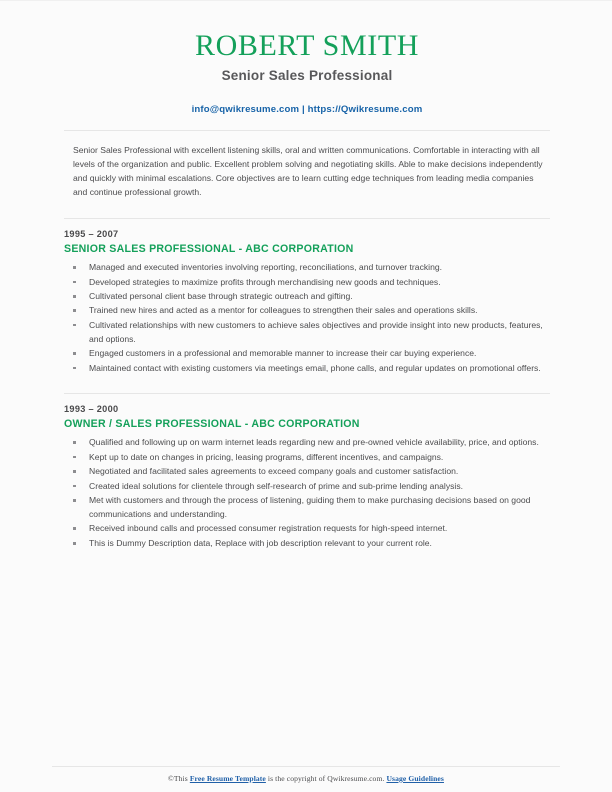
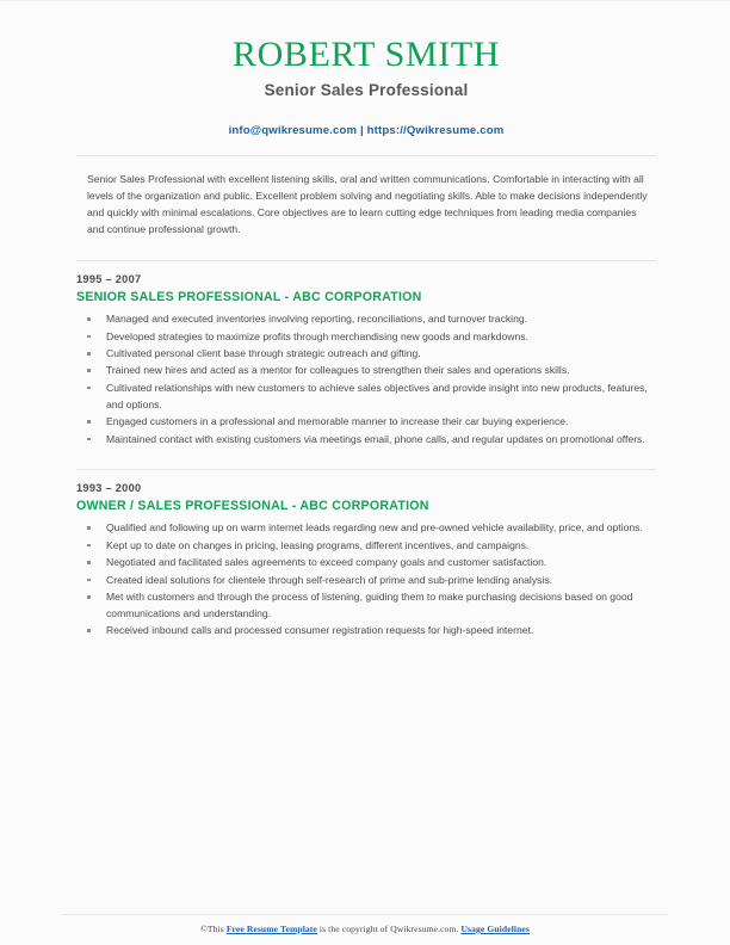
  ROBERT SMITH
  Senior Sales Professional
  info@qwikresume.com | https://Qwikresume.com
  Senior Sales Professional with excellent listening skills, oral and written communications. Comfortable in interacting with all levels of the organization and public. Excellent problem solving and negotiating skills. Able to make decisions independently and quickly with minimal escalations. Core objectives are to learn cutting edge techniques from leading media companies and continue professional growth.
  1995 – 2007
  SENIOR SALES PROFESSIONAL - ABC CORPORATION
  Managed and executed inventories involving reporting, reconciliations, and turnover tracking.
- Developed strategies to maximize profits through merchandising new goods and techniques.
+ Developed strategies to maximize profits through merchandising new goods and markdowns.
  Cultivated personal client base through strategic outreach and gifting.
  Trained new hires and acted as a mentor for colleagues to strengthen their sales and operations skills.
  Cultivated relationships with new customers to achieve sales objectives and provide insight into new products, features, and options.
  Engaged customers in a professional and memorable manner to increase their car buying experience.
  Maintained contact with existing customers via meetings email, phone calls, and regular updates on promotional offers.
  1993 – 2000
  OWNER / SALES PROFESSIONAL - ABC CORPORATION
  Qualified and following up on warm internet leads regarding new and pre-owned vehicle availability, price, and options.
  Kept up to date on changes in pricing, leasing programs, different incentives, and campaigns.
  Negotiated and facilitated sales agreements to exceed company goals and customer satisfaction.
  Created ideal solutions for clientele through self-research of prime and sub-prime lending analysis.
  Met with customers and through the process of listening, guiding them to make purchasing decisions based on good communications and understanding.
  Received inbound calls and processed consumer registration requests for high-speed internet.
- This is Dummy Description data, Replace with job description relevant to your current role.
  ©This Free Resume Template is the copyright of Qwikresume.com. Usage Guidelines
